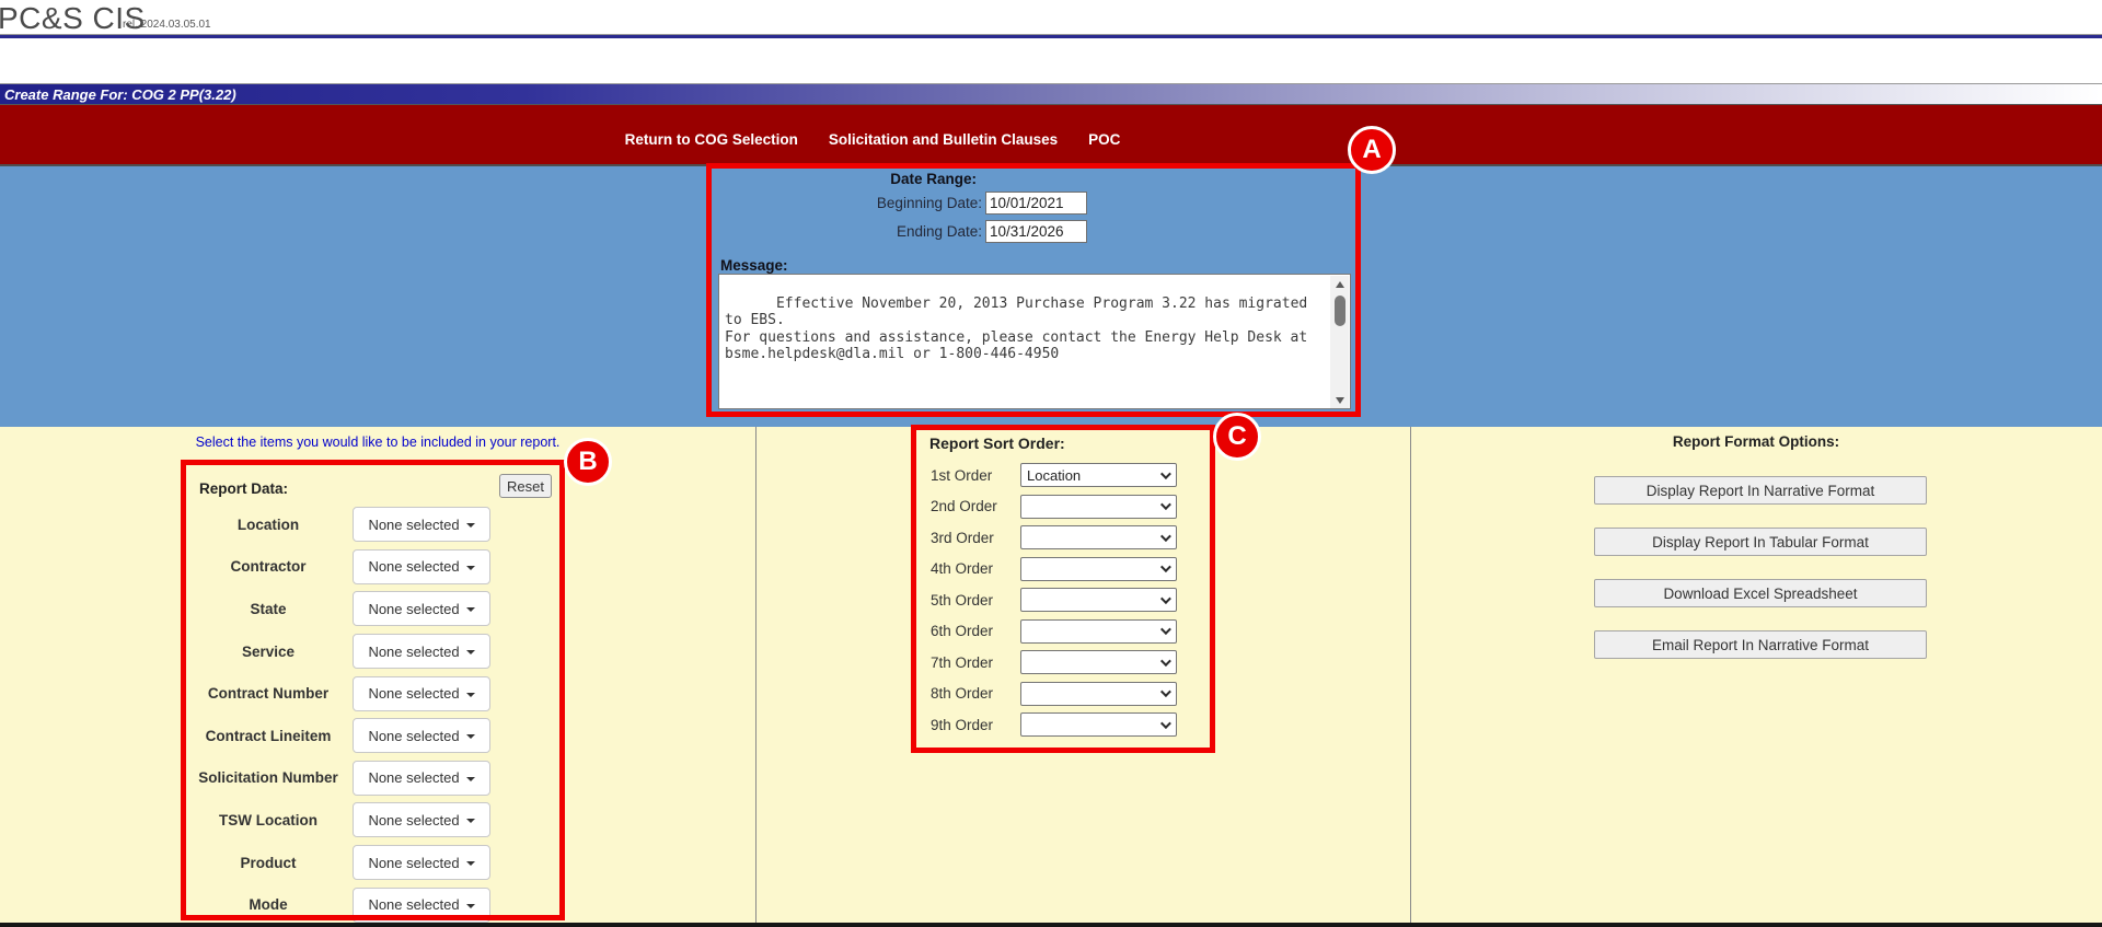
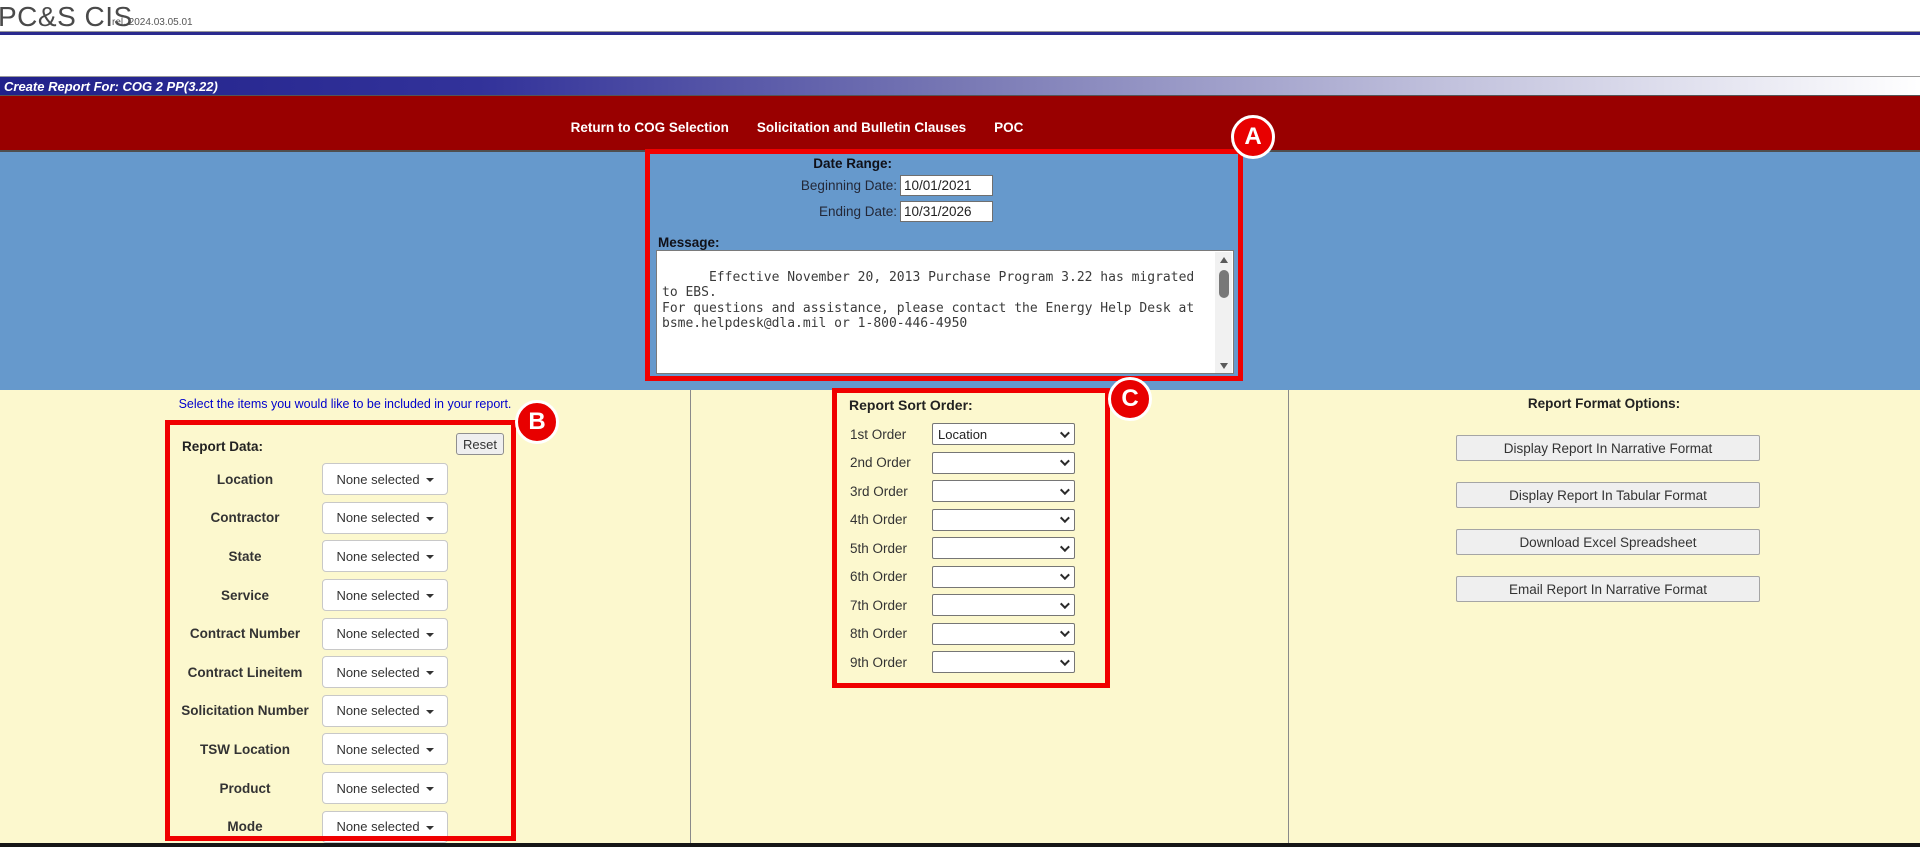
  PC&S CIS
  rel. 2024.03.05.01
- Create Range For: COG 2 PP(3.22)
+ Create Report For: COG 2 PP(3.22)
  Return to COG Selection
  Solicitation and Bulletin Clauses
  POC
  Date Range:
  Beginning Date:
  10/01/2021
  Ending Date:
  10/31/2026
  Message:
  Effective November 20, 2013 Purchase Program 3.22 has migrated to EBS.
  For questions and assistance, please contact the Energy Help Desk at bsme.helpdesk@dla.mil or 1-800-446-4950
  Select the items you would like to be included in your report.
  Report Data:
  Reset
  Location
  None selected
  Contractor
  None selected
  State
  None selected
  Service
  None selected
  Contract Number
  None selected
  Contract Lineitem
  None selected
  Solicitation Number
  None selected
  TSW Location
  None selected
  Product
  None selected
  Mode
  None selected
  Report Sort Order:
  1st Order
  Location
  2nd Order
  3rd Order
  4th Order
  5th Order
  6th Order
  7th Order
  8th Order
  9th Order
  Report Format Options:
  Display Report In Narrative Format
  Display Report In Tabular Format
  Download Excel Spreadsheet
  Email Report In Narrative Format
  A
  B
  C
